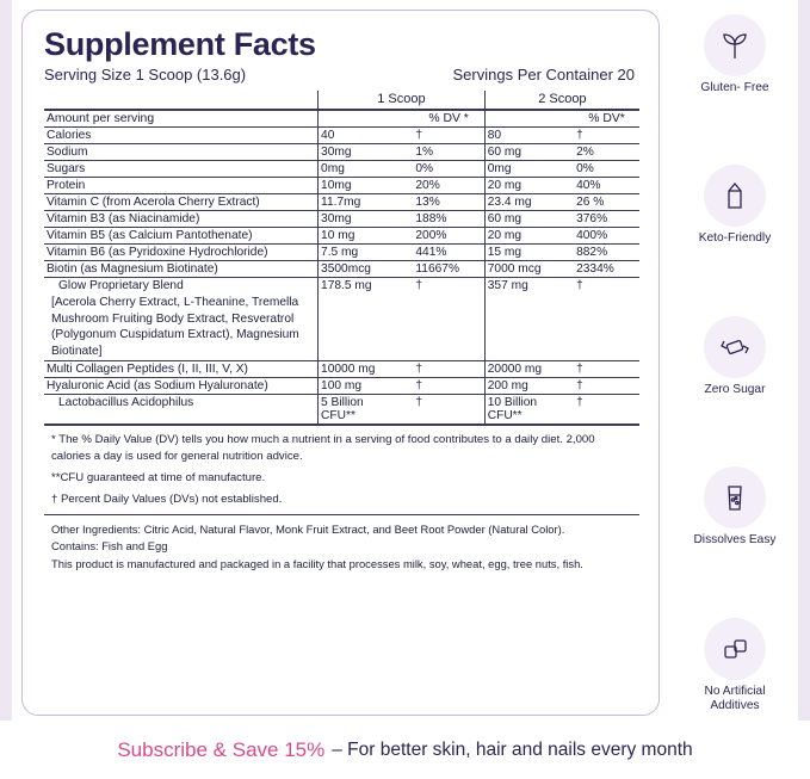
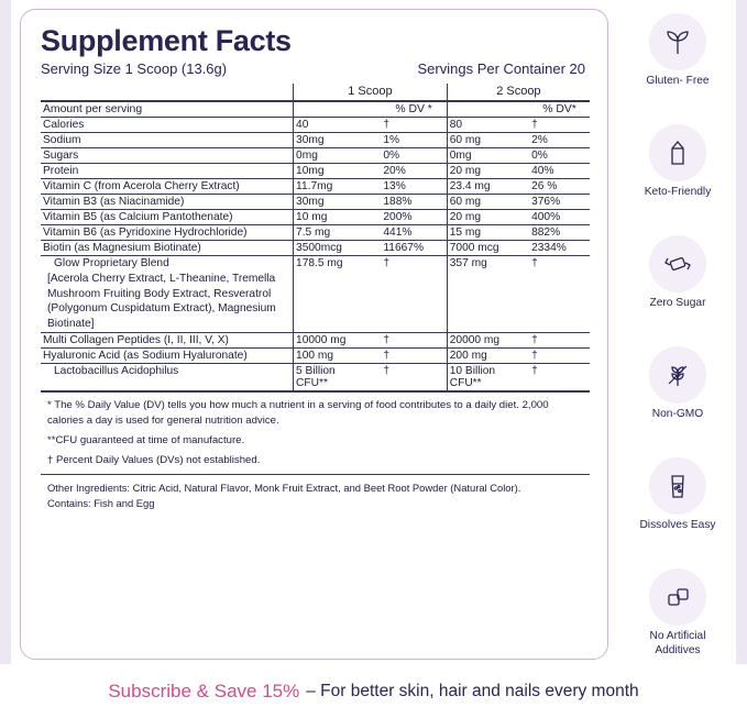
  Supplement Facts
  Serving Size 1 Scoop (13.6g)
  Servings Per Container 20
  	1 Scoop	2 Scoop
  Amount per serving		% DV *		% DV*
  Calories	40	†	80	†
  Sodium	30mg	1%	60 mg	2%
  Sugars	0mg	0%	0mg	0%
  Protein	10mg	20%	20 mg	40%
  Vitamin C (from Acerola Cherry Extract)	11.7mg	13%	23.4 mg	26 %
  Vitamin B3 (as Niacinamide)	30mg	188%	60 mg	376%
  Vitamin B5 (as Calcium Pantothenate)	10 mg	200%	20 mg	400%
  Vitamin B6 (as Pyridoxine Hydrochloride)	7.5 mg	441%	15 mg	882%
  Biotin (as Magnesium Biotinate)	3500mcg	11667%	7000 mcg	2334%
  Glow Proprietary Blend	178.5 mg	†	357 mg	†
  [Acerola Cherry Extract, L-Theanine, Tremella Mushroom Fruiting Body Extract, Resveratrol (Polygonum Cuspidatum Extract), Magnesium Biotinate]
  Multi Collagen Peptides (I, II, III, V, X)	10000 mg	†	20000 mg	†
  Hyaluronic Acid (as Sodium Hyaluronate)	100 mg	†	200 mg	†
  Lactobacillus Acidophilus	5 Billion CFU**	†	10 Billion CFU**	†
  * The % Daily Value (DV) tells you how much a nutrient in a serving of food contributes to a daily diet. 2,000 calories a day is used for general nutrition advice.
  **CFU guaranteed at time of manufacture.
  † Percent Daily Values (DVs) not established.
  Other Ingredients: Citric Acid, Natural Flavor, Monk Fruit Extract, and Beet Root Powder (Natural Color).
  Contains: Fish and Egg
- This product is manufactured and packaged in a facility that processes milk, soy, wheat, egg, tree nuts, fish.
  Gluten- Free
  Keto-Friendly
  Zero Sugar
+ Non-GMO
  Dissolves Easy
  No Artificial
  Additives
  Subscribe & Save 15%
  – For better skin, hair and nails every month
